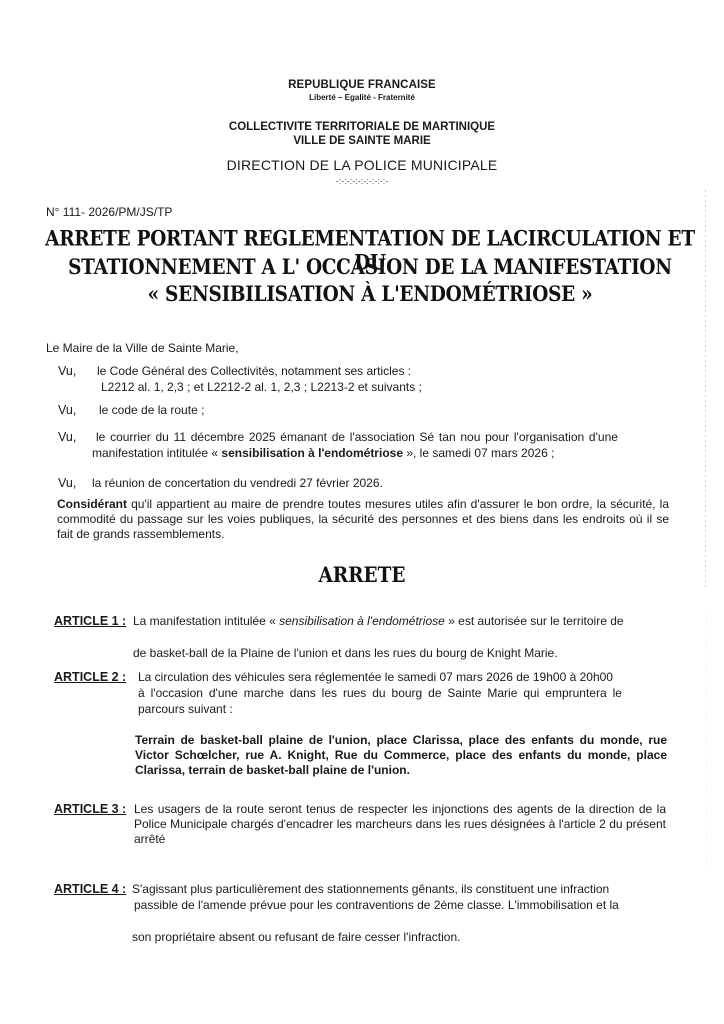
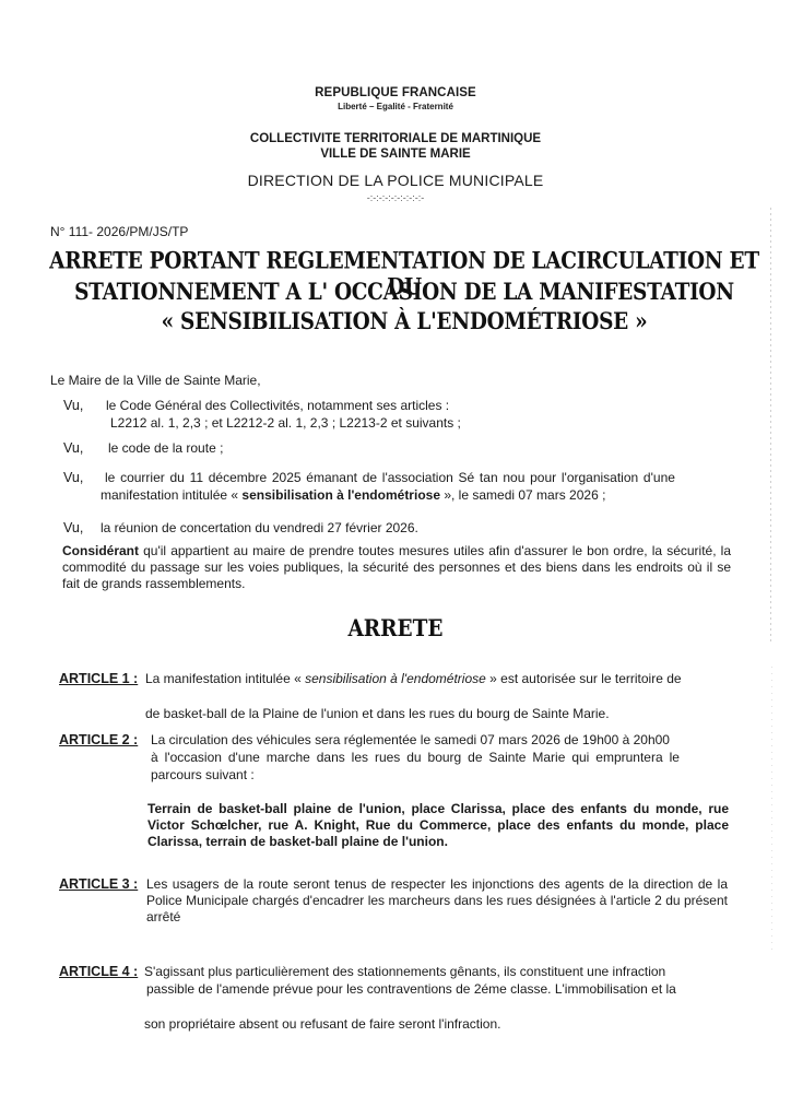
  REPUBLIQUE FRANCAISE
  Liberté – Egalité - Fraternité
  COLLECTIVITE TERRITORIALE DE MARTINIQUE
  VILLE DE SAINTE MARIE
  DIRECTION DE LA POLICE MUNICIPALE
  -:-:-:-:-:-:-:-:-:-
  N° 111- 2026/PM/JS/TP
  ARRETE PORTANT REGLEMENTATION DE LACIRCULATION ET DU
  STATIONNEMENT A L' OCCASION DE LA MANIFESTATION
  « SENSIBILISATION À L'ENDOMÉTRIOSE »
  Le Maire de la Ville de Sainte Marie,
  Vu,
  le Code Général des Collectivités, notamment ses articles :
  L2212 al. 1, 2,3 ; et L2212-2 al. 1, 2,3 ; L2213-2 et suivants ;
  Vu,
  le code de la route ;
  Vu,
  le courrier du 11 décembre 2025 émanant de l'association Sé tan nou pour l'organisation d'une
  manifestation intitulée « sensibilisation à l'endométriose », le samedi 07 mars 2026 ;
  Vu,
  la réunion de concertation du vendredi 27 février 2026.
  Considérant qu'il appartient au maire de prendre toutes mesures utiles afin d'assurer le bon ordre, la sécurité, la commodité du passage sur les voies publiques, la sécurité des personnes et des biens dans les endroits où il se fait de grands rassemblements.
  ARRETE
  ARTICLE 1 :
  La manifestation intitulée « sensibilisation à l'endométriose » est autorisée sur le territoire de
- de basket-ball de la Plaine de l'union et dans les rues du bourg de Knight Marie.
+ de basket-ball de la Plaine de l'union et dans les rues du bourg de Sainte Marie.
  ARTICLE 2 :
  La circulation des véhicules sera réglementée le samedi 07 mars 2026 de 19h00 à 20h00
  à l'occasion d'une marche dans les rues du bourg de Sainte Marie qui empruntera le
  parcours suivant :
  Terrain de basket-ball plaine de l'union, place Clarissa, place des enfants du monde, rue Victor Schœlcher, rue A. Knight, Rue du Commerce, place des enfants du monde, place Clarissa, terrain de basket-ball plaine de l'union.
  ARTICLE 3 :
  Les usagers de la route seront tenus de respecter les injonctions des agents de la direction de la Police Municipale chargés d'encadrer les marcheurs dans les rues désignées à l'article 2 du présent arrêté
  ARTICLE 4 :
  S'agissant plus particulièrement des stationnements gênants, ils constituent une infraction
  passible de l'amende prévue pour les contraventions de 2éme classe. L'immobilisation et la
- son propriétaire absent ou refusant de faire cesser l'infraction.
+ son propriétaire absent ou refusant de faire seront l'infraction.
